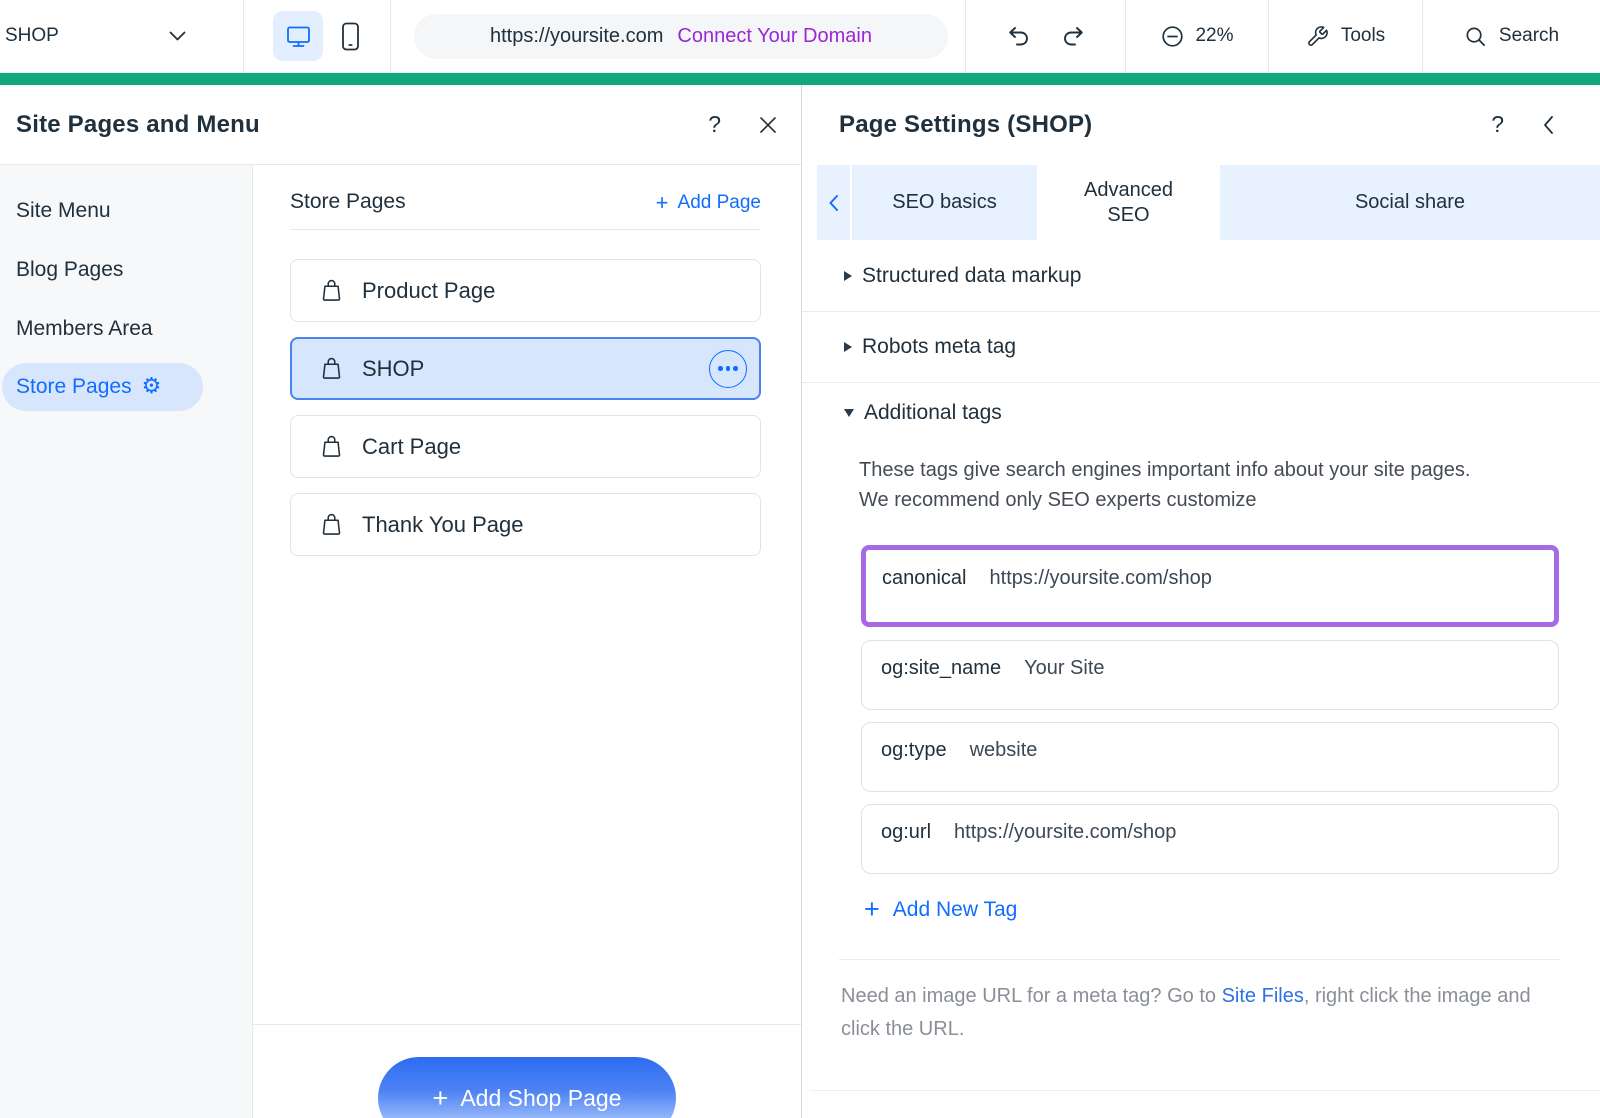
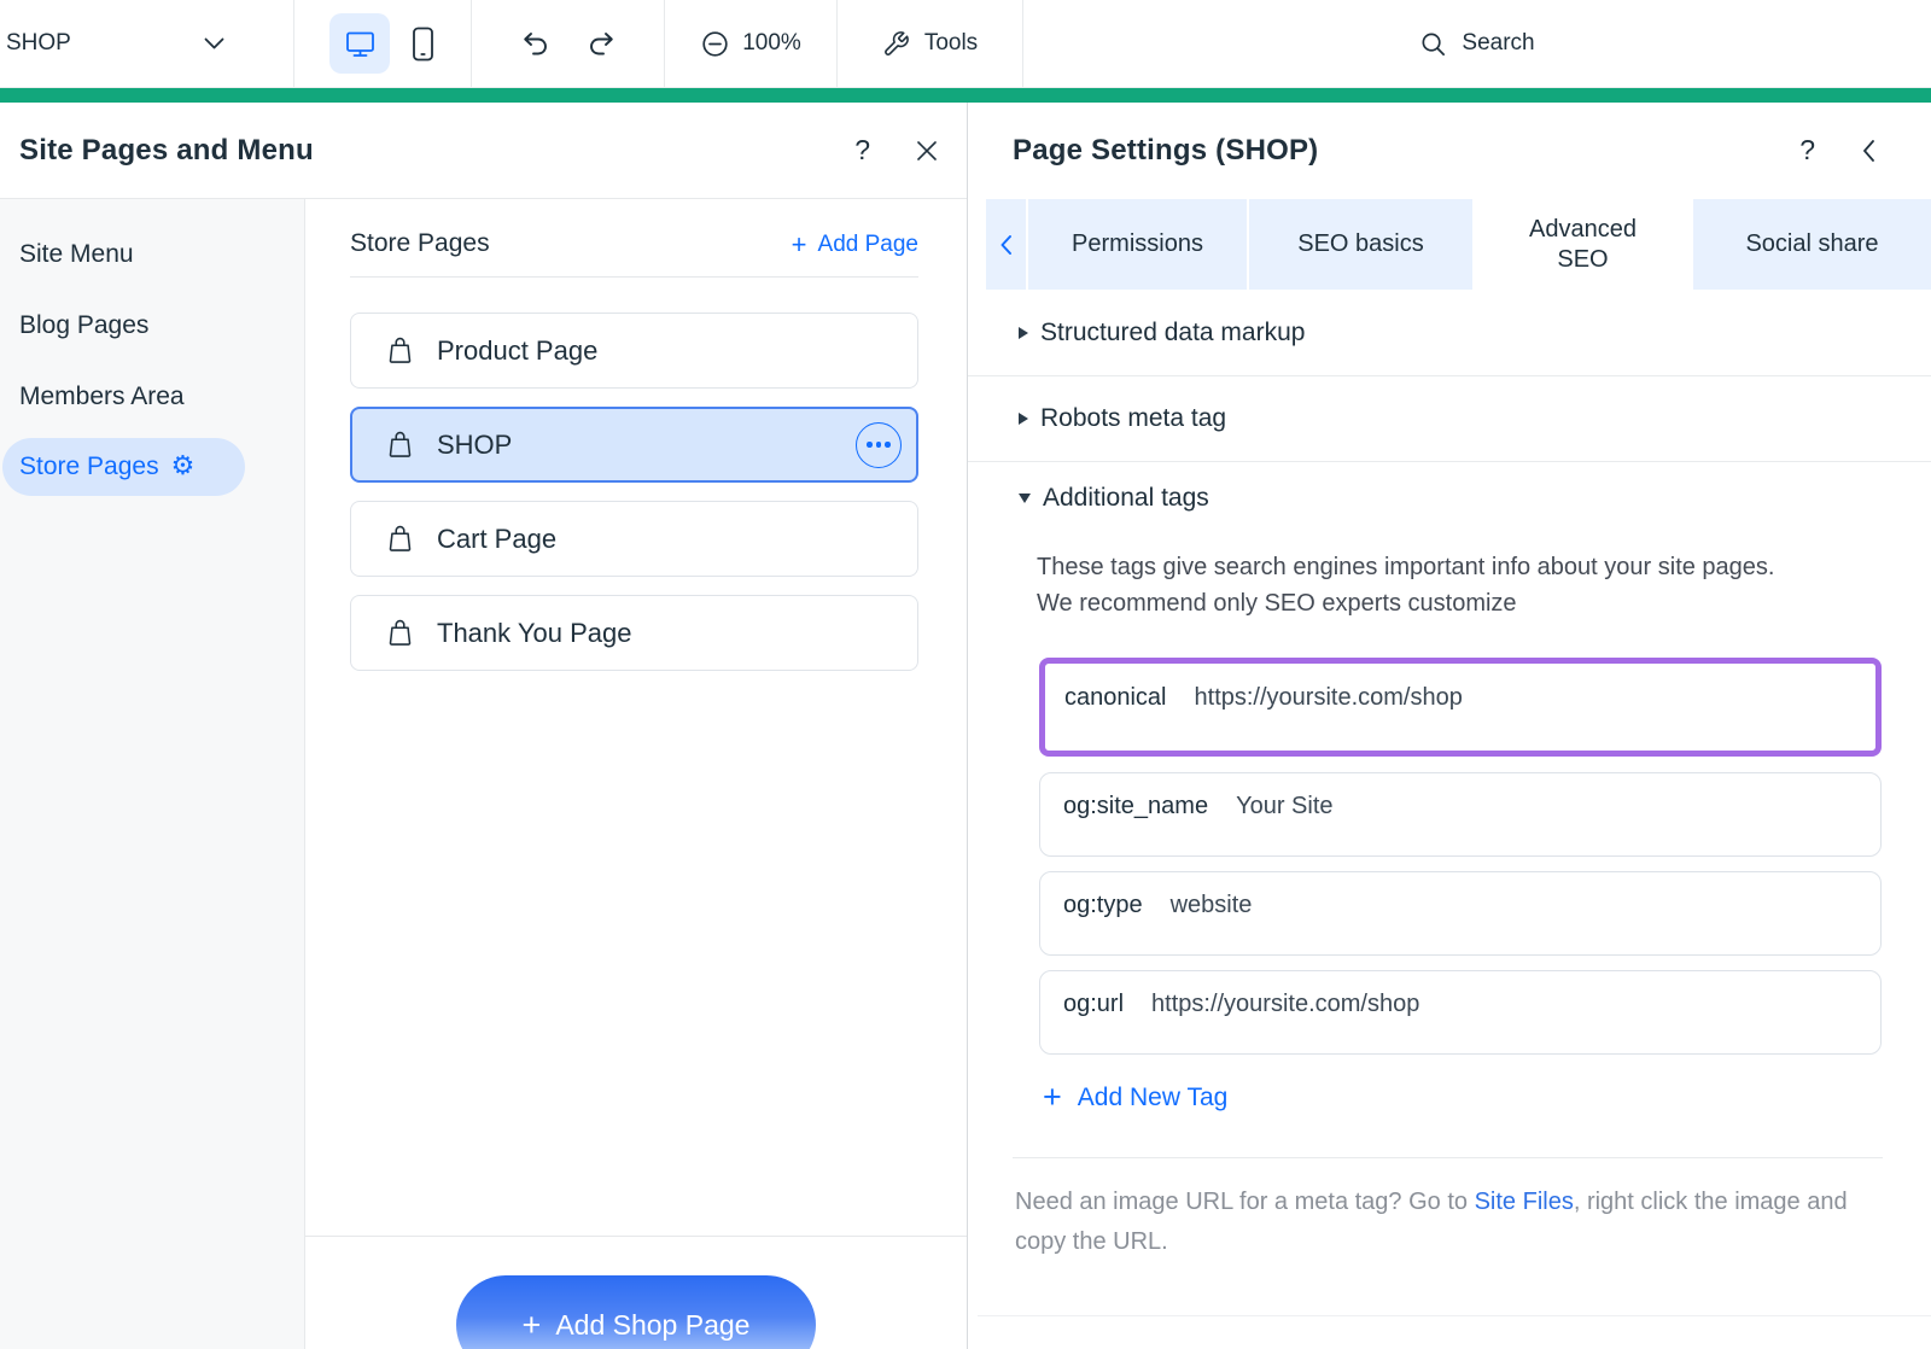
  SHOP
- https://yoursite.com
- Connect Your Domain
- 22%
+ 100%
  Tools
  Search
  Site Pages and Menu
  ?
  Site Menu
  Blog Pages
  Members Area
  Store Pages
  ⚙
  Store Pages
  +
  Add Page
  Product Page
  SHOP
  Cart Page
  Thank You Page
  +
  Add Shop Page
  Page Settings (SHOP)
  ?
+ Permissions
  SEO basics
  Advanced SEO
  Social share
  Structured data markup
  Robots meta tag
  Additional tags
  These tags give search engines important info about your site pages. We recommend only SEO experts customize
  canonical
  https://yoursite.com/shop
  og:site_name
  Your Site
  og:type
  website
  og:url
  https://yoursite.com/shop
  +
  Add New Tag
- Need an image URL for a meta tag? Go to Site Files, right click the image and click the URL.
+ Need an image URL for a meta tag? Go to Site Files, right click the image and copy the URL.
